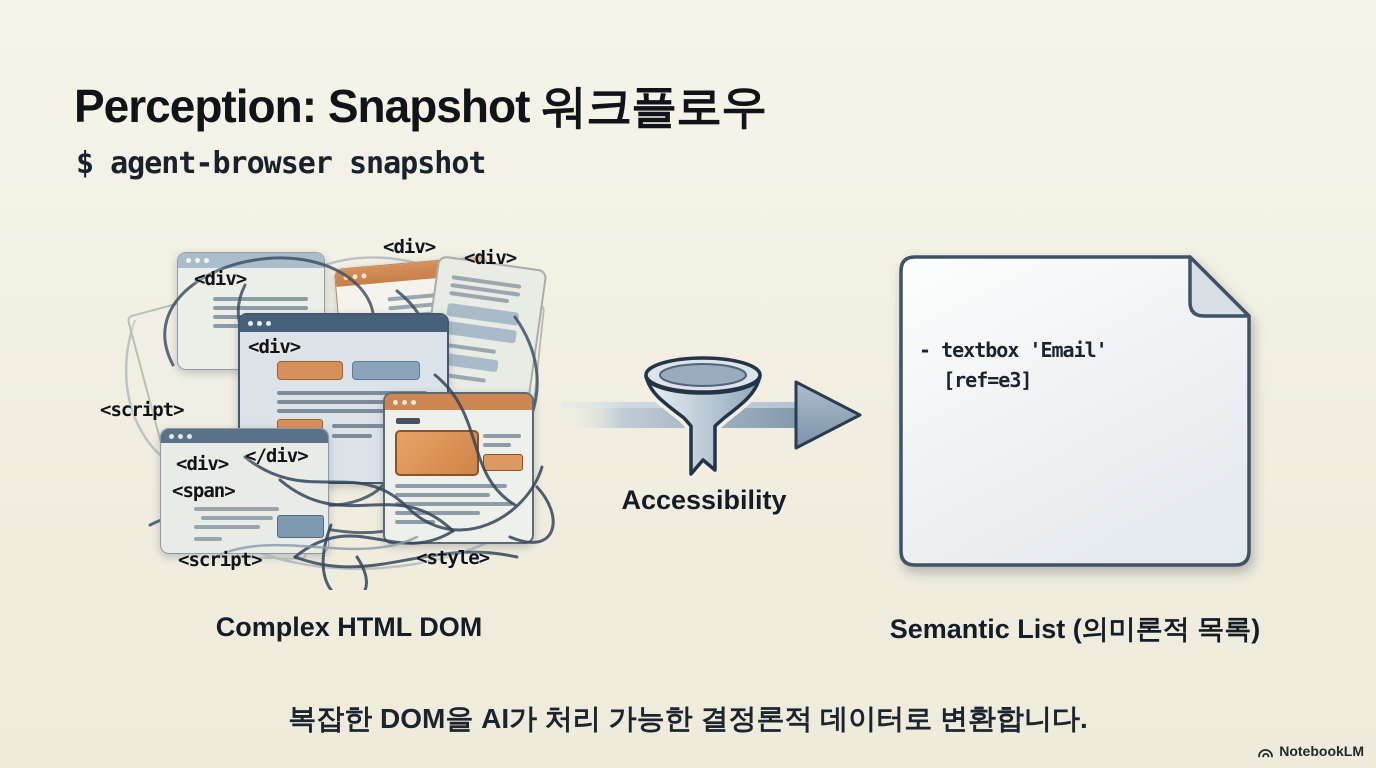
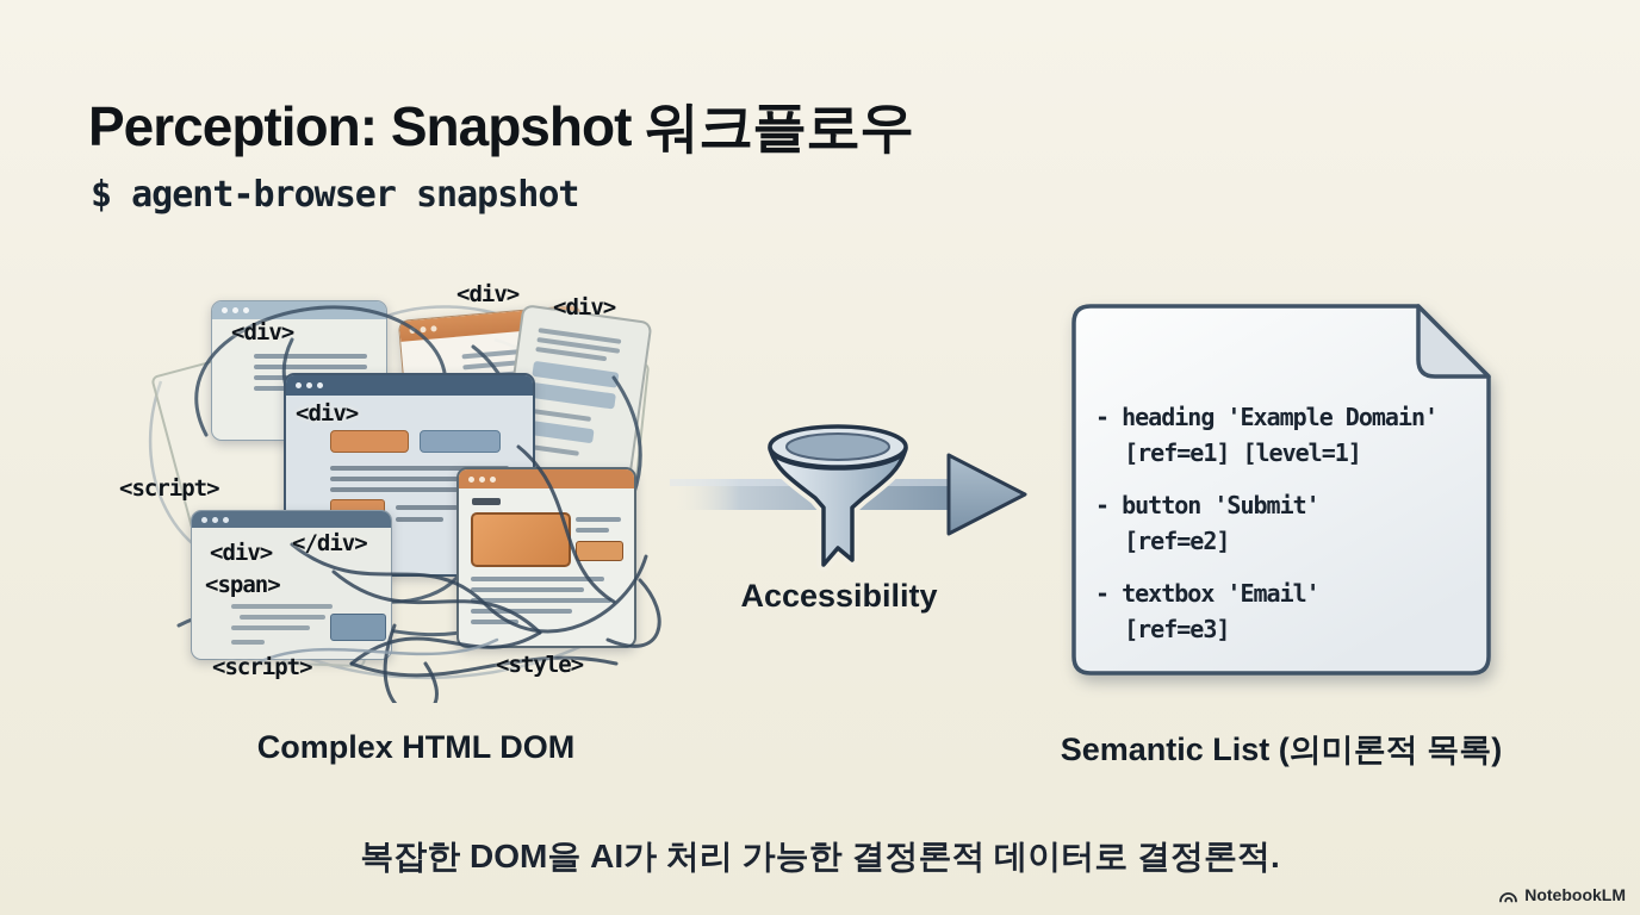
  Perception: Snapshot 워크플로우
  $ agent-browser snapshot
  <div>
  <div>
  <div>
  <script>
  <div>
  <div>
  <span>
  </div>
  <script>
  <style>
  Complex HTML DOM
  Accessibility
+ - heading 'Example Domain'
+ [ref=e1] [level=1]
+ - button 'Submit'
+ [ref=e2]
  - textbox 'Email'
  [ref=e3]
  Semantic List (의미론적 목록)
- 복잡한 DOM을 AI가 처리 가능한 결정론적 데이터로 변환합니다.
+ 복잡한 DOM을 AI가 처리 가능한 결정론적 데이터로 결정론적.
  NotebookLM
